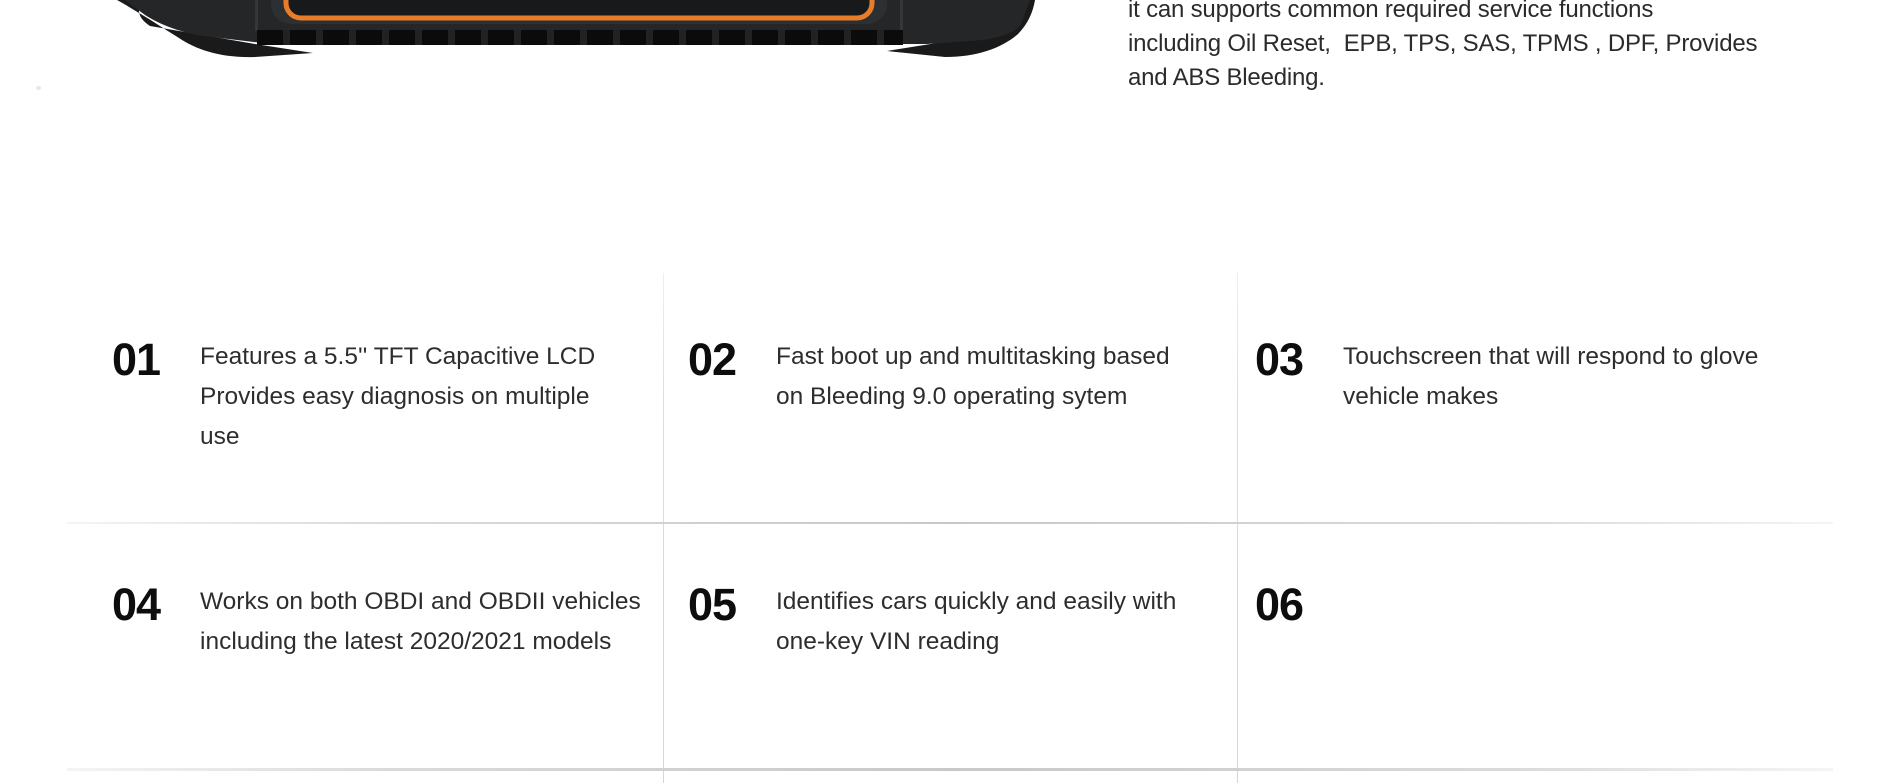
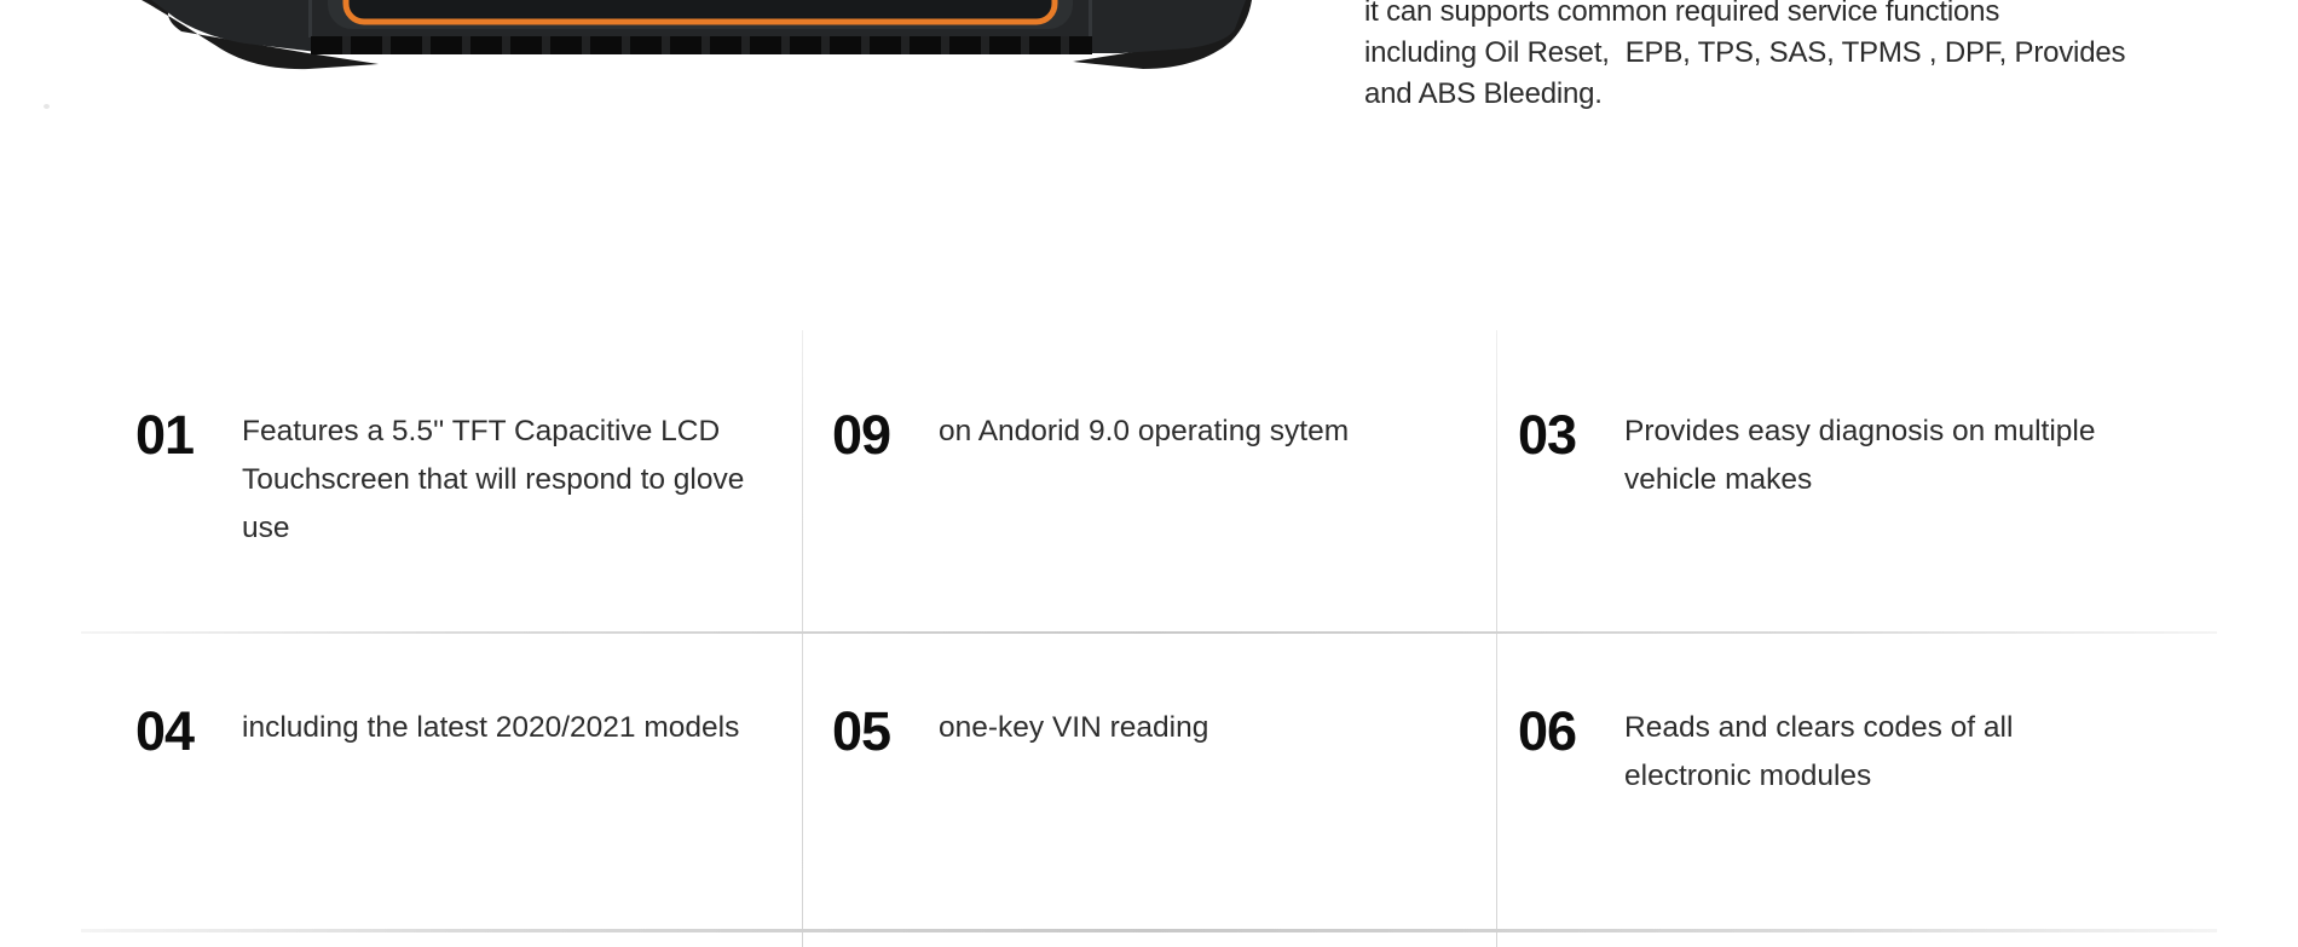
  it can supports common required service functions
  including Oil Reset, EPB, TPS, SAS, TPMS , DPF, Provides
  and ABS Bleeding.
  01
  Features a 5.5'' TFT Capacitive LCD
- Provides easy diagnosis on multiple
+ Touchscreen that will respond to glove
  use
- 02
+ 09
- Fast boot up and multitasking based
- on Bleeding 9.0 operating sytem
+ on Andorid 9.0 operating sytem
  03
- Touchscreen that will respond to glove
+ Provides easy diagnosis on multiple
  vehicle makes
  04
- Works on both OBDI and OBDII vehicles
  including the latest 2020/2021 models
  05
- Identifies cars quickly and easily with
  one-key VIN reading
  06
+ Reads and clears codes of all
+ electronic modules
